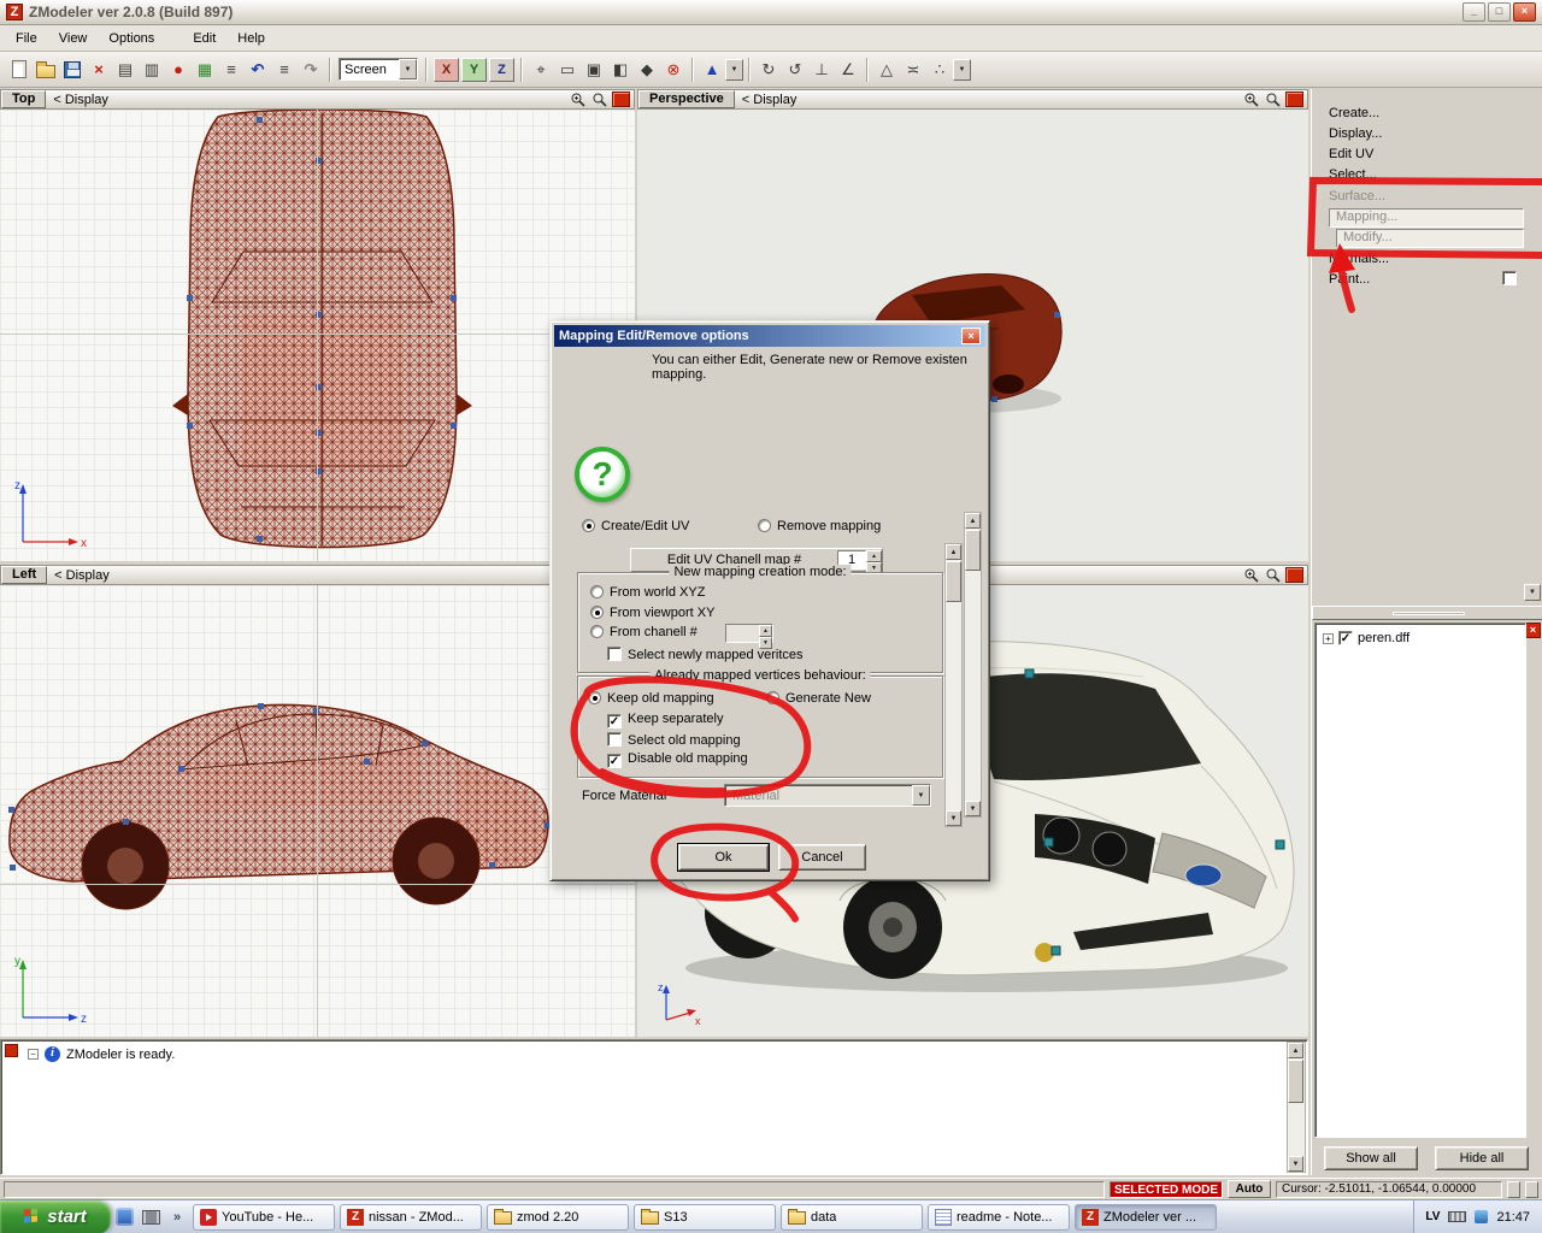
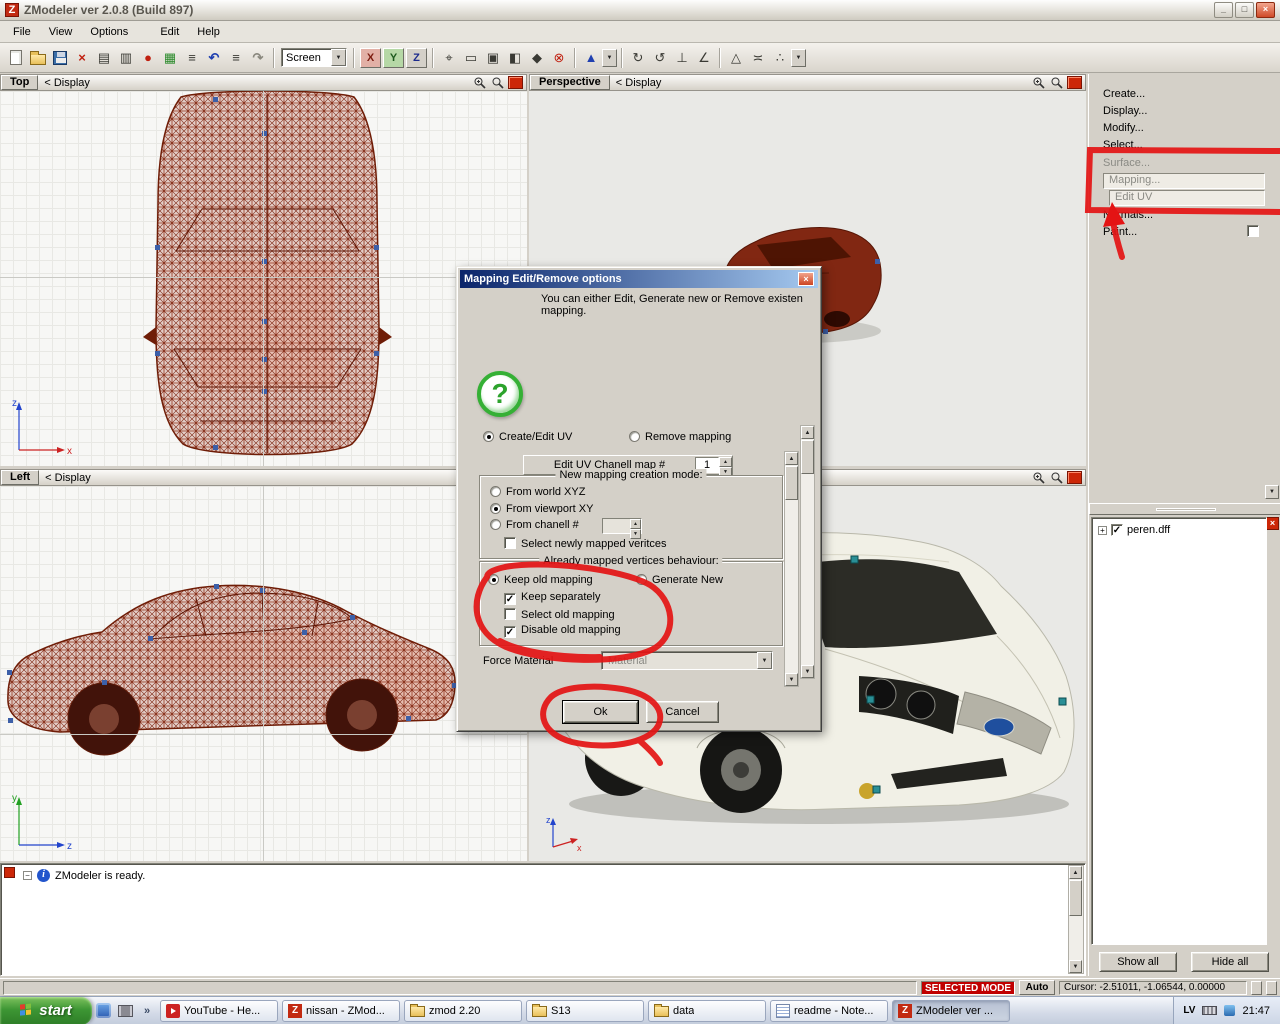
  Z
  ZModeler ver 2.0.8 (Build 897)
  _
  □
  ×
  File
  View
  Options
  Edit
  Help
  ×
  ▤
  ▥
  ●
  ▦
  ≡
  ↶
  ≡
  ↷
  Screen
  X
  Y
  Z
  ⌖
  ▭
  ▣
  ◧
  ◆
  ⊗
  ▲
  ↻
  ↺
  ⊥
  ∠
  △
  ≍
  ∴
  Top
  < Display
  z
  x
  Perspective
  < Display
  Left
  < Display
  y
  z
  z
  x
  Create...
  Display...
- Edit UV
+ Modify...
  Select...
  Surface...
  Mapping...
- Modify...
+ Edit UV
  Nmals...
  Pnt...
  ×
  +
  ✓
  peren.dff
  Show all
  Hide all
  −
  i
  ZModeler is ready.
  SELECTED MODE
  Auto
  Cursor: -2.51011, -1.06544, 0.00000
  start
  »
  YouTube - He...
  Z
  nissan - ZMod...
  zmod 2.20
  S13
  data
  readme - Note...
  Z
  ZModeler ver ...
  LV
  21:47
  Mapping Edit/Remove options
  ×
  You can either Edit, Generate new or Remove existen mapping.
  ?
  Create/Edit UV
  Remove mapping
  Edit UV Chanell map #
  1
  New mapping creation mode:
  From world XYZ
  From viewport XY
  From chanell #
  Select newly mapped veritces
  Already mapped vertices behaviour:
  Keep old mapping
  Generate New
  ✓ Keep separately
  Select old mapping
  ✓ Disable old mapping
  Force Material
  terial
  Ok
  Cancel
